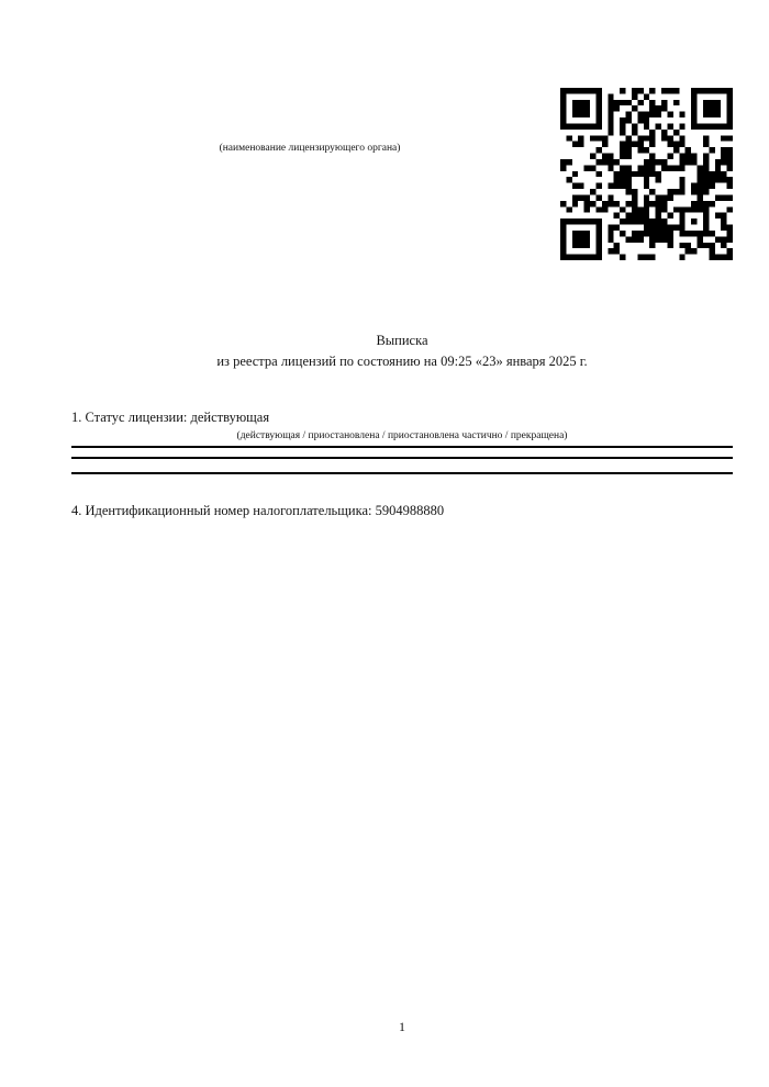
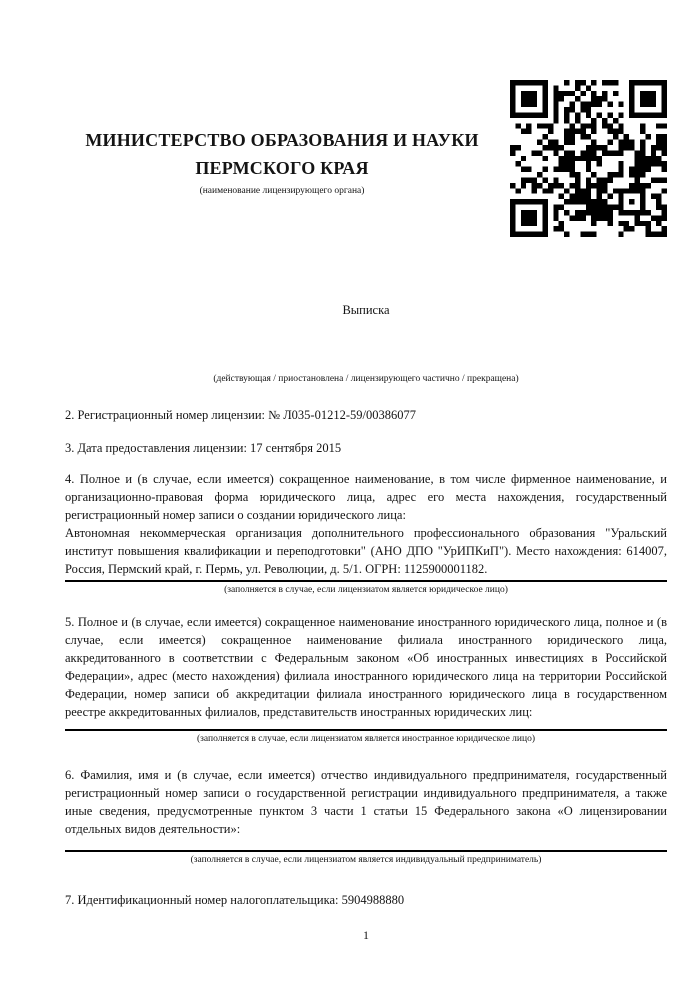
+ МИНИСТЕРСТВО ОБРАЗОВАНИЯ И НАУКИ
+ ПЕРМСКОГО КРАЯ
  (наименование лицензирующего органа)
  Выписка
- из реестра лицензий по состоянию на 09:25 «23» января 2025 г.
- 1. Статус лицензии: действующая
- (действующая / приостановлена / приостановлена частично / прекращена)
+ (действующая / приостановлена / лицензирующего частично / прекращена)
+ 2. Регистрационный номер лицензии: № Л035-01212-59/00386077
+ 3. Дата предоставления лицензии: 17 сентября 2015
+ 4. Полное и (в случае, если имеется) сокращенное наименование, в том числе фирменное наименование, и организационно-правовая форма юридического лица, адрес его места нахождения, государственный регистрационный номер записи о создании юридического лица:
+ Автономная некоммерческая организация дополнительного профессионального образования "Уральский институт повышения квалификации и переподготовки" (АНО ДПО "УрИПКиП"). Место нахождения: 614007, Россия, Пермский край, г. Пермь, ул. Революции, д. 5/1. ОГРН: 1125900001182.
+ (заполняется в случае, если лицензиатом является юридическое лицо)
+ 5. Полное и (в случае, если имеется) сокращенное наименование иностранного юридического лица, полное и (в случае, если имеется) сокращенное наименование филиала иностранного юридического лица, аккредитованного в соответствии с Федеральным законом «Об иностранных инвестициях в Российской Федерации», адрес (место нахождения) филиала иностранного юридического лица на территории Российской Федерации, номер записи об аккредитации филиала иностранного юридического лица в государственном реестре аккредитованных филиалов, представительств иностранных юридических лиц:
+ (заполняется в случае, если лицензиатом является иностранное юридическое лицо)
+ 6. Фамилия, имя и (в случае, если имеется) отчество индивидуального предпринимателя, государственный регистрационный номер записи о государственной регистрации индивидуального предпринимателя, а также иные сведения, предусмотренные пунктом 3 части 1 статьи 15 Федерального закона «О лицензировании отдельных видов деятельности»:
+ (заполняется в случае, если лицензиатом является индивидуальный предприниматель)
- 4. Идентификационный номер налогоплательщика: 5904988880
+ 7. Идентификационный номер налогоплательщика: 5904988880
  1
